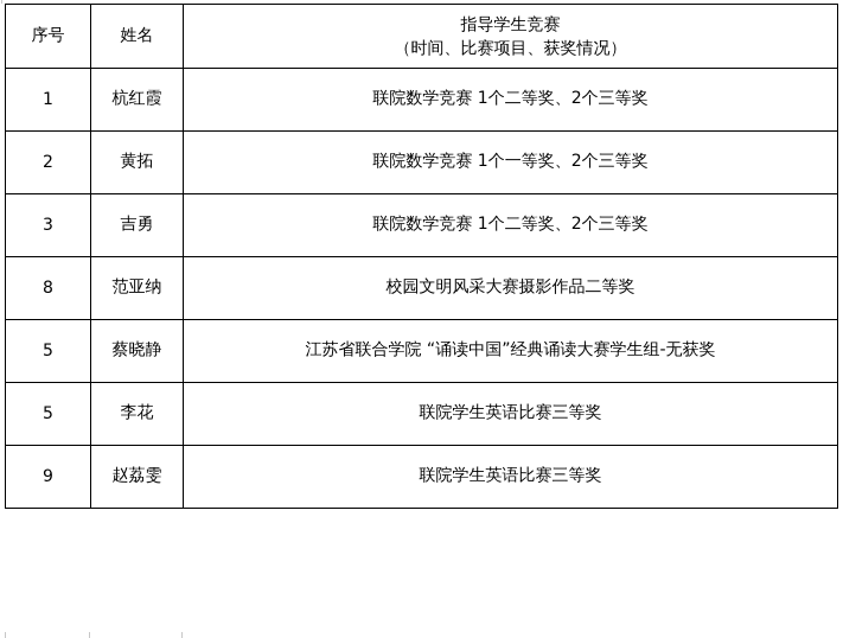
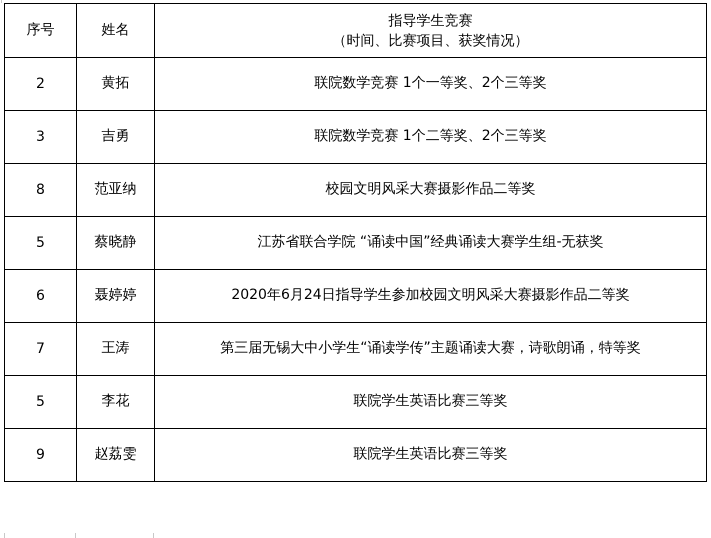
  序号	姓名	指导学生竞赛 （时间、比赛项目、获奖情况）
- 1	杭红霞	联院数学竞赛 1个二等奖、2个三等奖
  2	黄拓	联院数学竞赛 1个一等奖、2个三等奖
  3	吉勇	联院数学竞赛 1个二等奖、2个三等奖
  8	范亚纳	校园文明风采大赛摄影作品二等奖
  5	蔡晓静	江苏省联合学院 “诵读中国”经典诵读大赛学生组-无获奖
+ 6	聂婷婷	2020年6月24日指导学生参加校园文明风采大赛摄影作品二等奖
+ 7	王涛	第三届无锡大中小学生“诵读学传”主题诵读大赛，诗歌朗诵，特等奖
  5	李花	联院学生英语比赛三等奖
  9	赵荔雯	联院学生英语比赛三等奖
